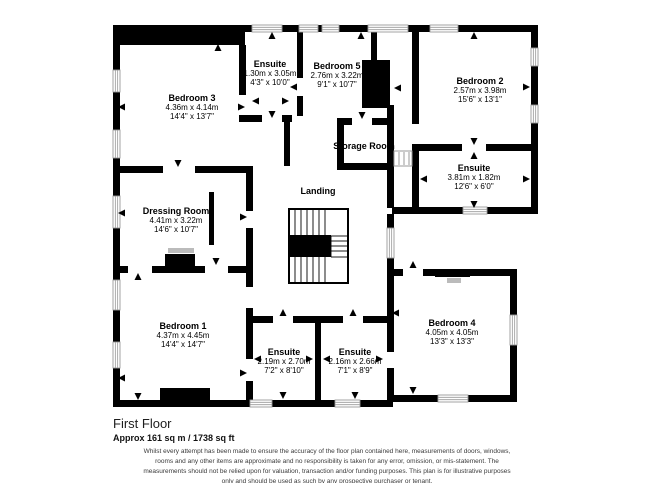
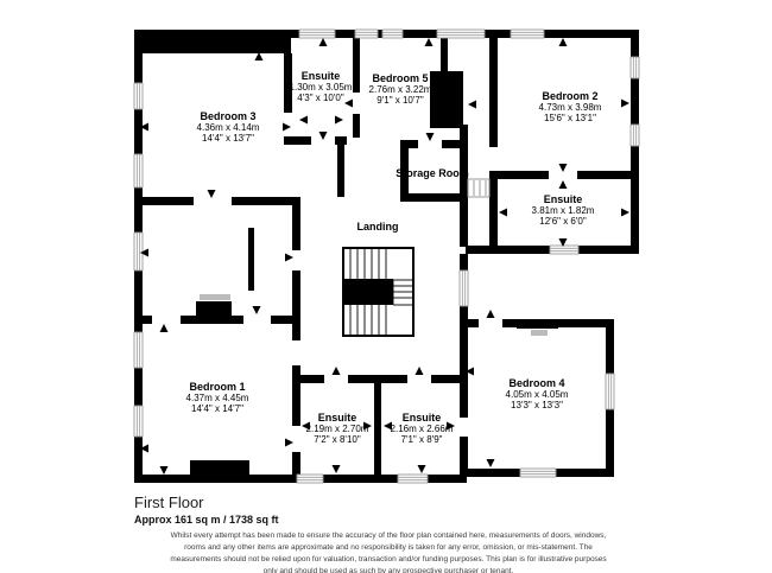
  Bedroom 3
  4.36m x 4.14m
  14'4" x 13'7"
  Ensuite
  1.30m x 3.05m
  4'3" x 10'0"
  Bedroom 5
  2.76m x 3.22m
  9'1" x 10'7"
  Bedroom 2
- 2.57m x 3.98m
+ 4.73m x 3.98m
  15'6" x 13'1"
  Storage Room
  Ensuite
  3.81m x 1.82m
  12'6" x 6'0"
  Landing
- Dressing Room
- 4.41m x 3.22m
- 14'6" x 10'7"
  Bedroom 1
  4.37m x 4.45m
  14'4" x 14'7"
  Ensuite
  2.19m x 2.70m
  7'2" x 8'10"
  Ensuite
  2.16m x 2.66m
  7'1" x 8'9"
  Bedroom 4
  4.05m x 4.05m
  13'3" x 13'3"
  First Floor
  Approx 161 sq m / 1738 sq ft
